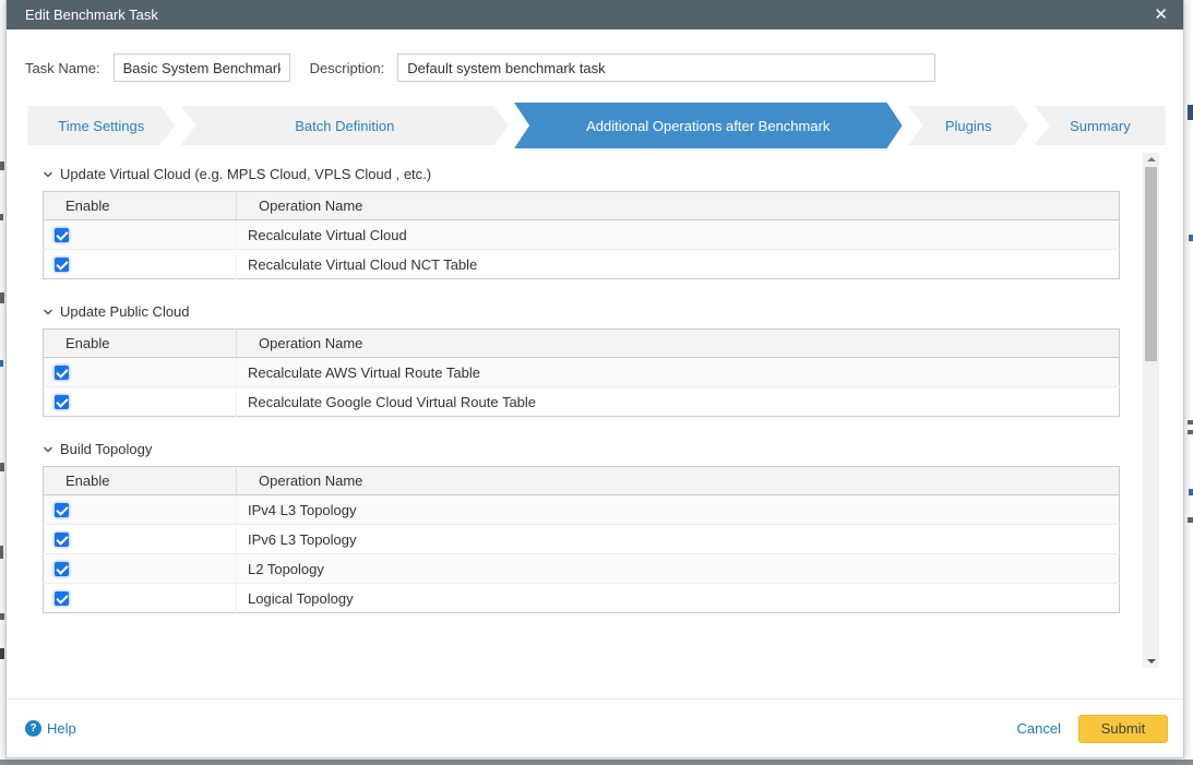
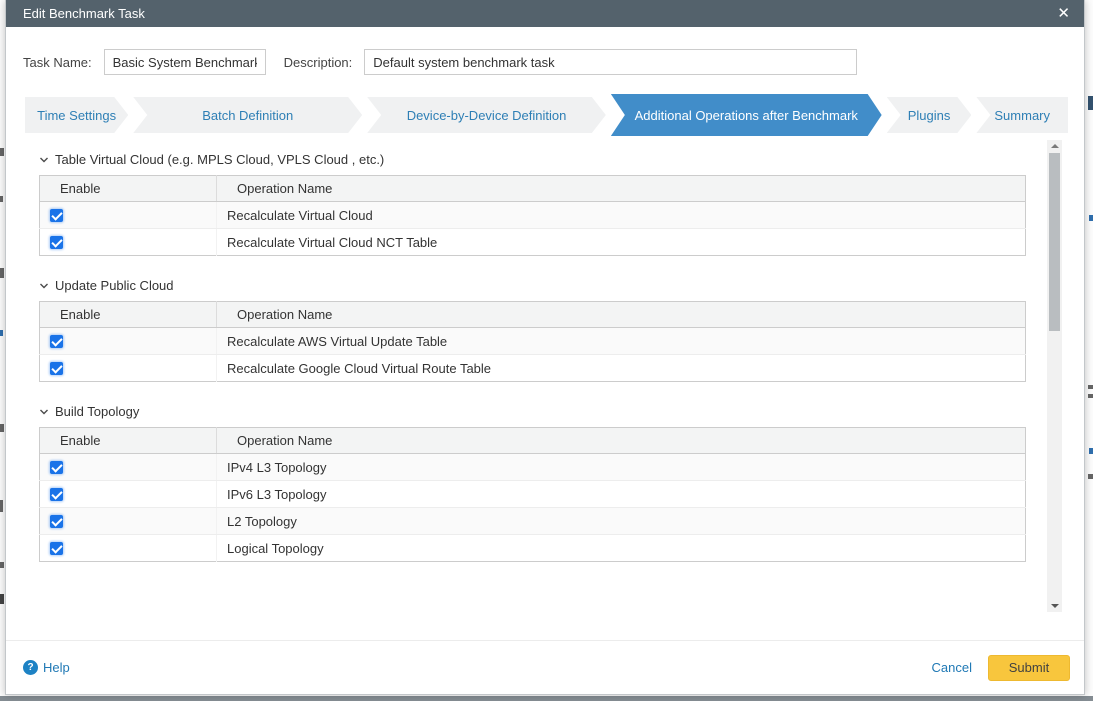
  Edit Benchmark Task
  ✕
  Task Name:
  Basic System Benchmar
  Description:
  Default system benchmark task
  Time Settings
  Batch Definition
+ Device-by-Device Definition
  Additional Operations after Benchmark
  Plugins
  Summary
- Update Virtual Cloud (e.g. MPLS Cloud, VPLS Cloud , etc.)
+ Table Virtual Cloud (e.g. MPLS Cloud, VPLS Cloud , etc.)
  Enable	Operation Name
  	Recalculate Virtual Cloud
  	Recalculate Virtual Cloud NCT Table
  Update Public Cloud
  Enable	Operation Name
- 	Recalculate AWS Virtual Route Table
+ 	Recalculate AWS Virtual Update Table
  	Recalculate Google Cloud Virtual Route Table
  Build Topology
  Enable	Operation Name
  	IPv4 L3 Topology
  	IPv6 L3 Topology
  	L2 Topology
  	Logical Topology
  ?
  Help
  Cancel
  Submit
